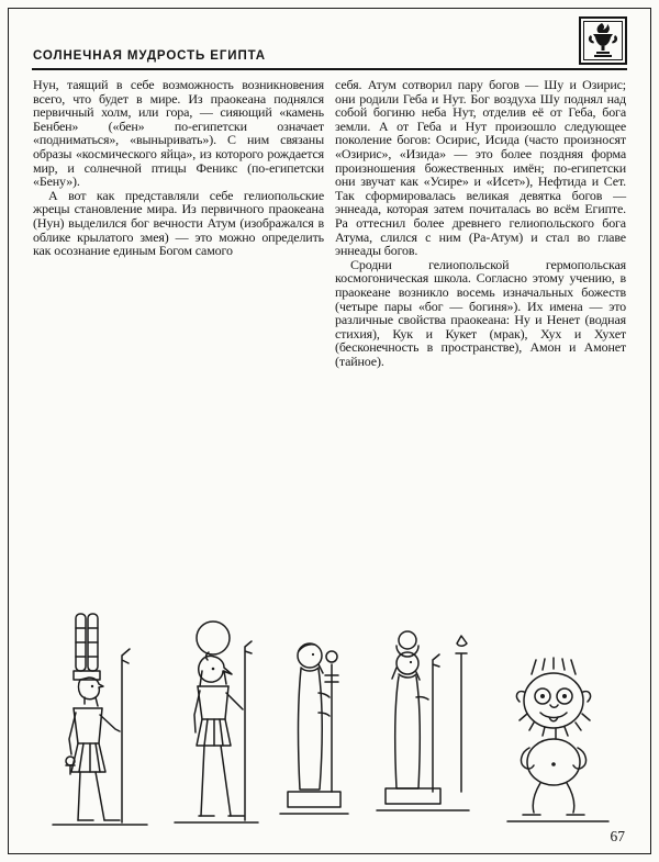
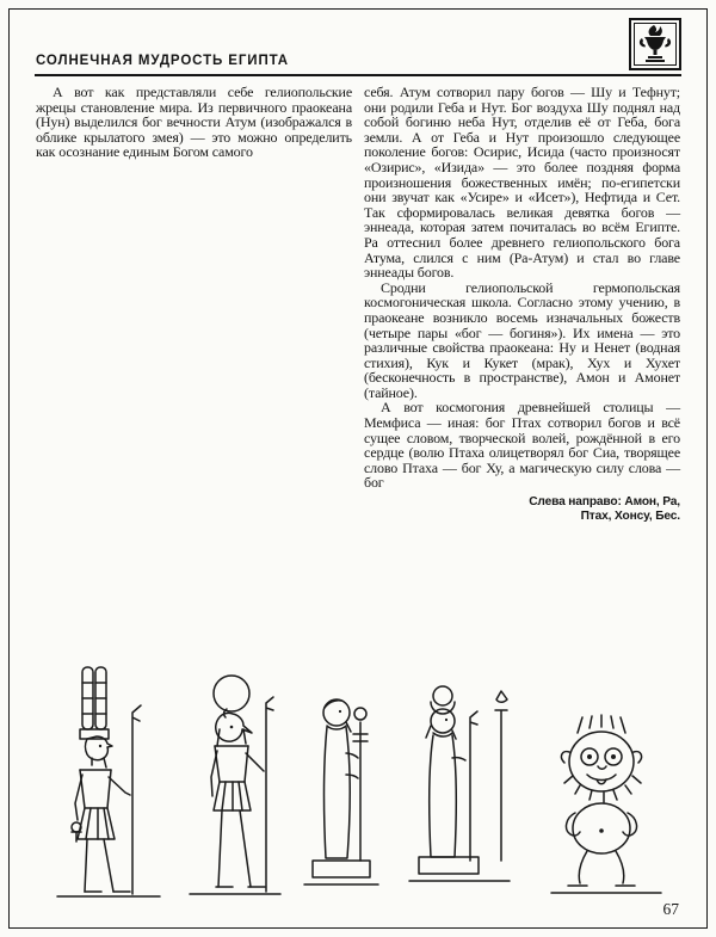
  СОЛНЕЧНАЯ МУДРОСТЬ ЕГИПТА
- Нун, таящий в себе возможность возникновения всего, что будет в мире. Из праокеана поднялся первичный холм, или гора, — сияющий «камень Бенбен» («бен» по-египетски означает «подниматься», «выныривать»). С ним связаны образы «космического яйца», из которого рождается мир, и солнечной птицы Феникс (по-египетски «Бену»).
  А вот как представляли себе гелиопольские жрецы становление мира. Из первичного праокеана (Нун) выделился бог вечности Атум (изображался в облике крылатого змея) — это можно определить как осознание единым Богом самого
- себя. Атум сотворил пару богов — Шу и Озирис; они родили Геба и Нут. Бог воздуха Шу поднял над собой богиню неба Нут, отделив её от Геба, бога земли. А от Геба и Нут произошло следующее поколение богов: Осирис, Исида (часто произносят «Озирис», «Изида» — это более поздняя форма произношения божественных имён; по-египетски они звучат как «Усире» и «Исет»), Нефтида и Сет. Так сформировалась великая девятка богов — эннеада, которая затем почиталась во всём Египте. Ра оттеснил более древнего гелиопольского бога Атума, слился с ним (Ра-Атум) и стал во главе эннеады богов.
+ себя. Атум сотворил пару богов — Шу и Тефнут; они родили Геба и Нут. Бог воздуха Шу поднял над собой богиню неба Нут, отделив её от Геба, бога земли. А от Геба и Нут произошло следующее поколение богов: Осирис, Исида (часто произносят «Озирис», «Изида» — это более поздняя форма произношения божественных имён; по-египетски они звучат как «Усире» и «Исет»), Нефтида и Сет. Так сформировалась великая девятка богов — эннеада, которая затем почиталась во всём Египте. Ра оттеснил более древнего гелиопольского бога Атума, слился с ним (Ра-Атум) и стал во главе эннеады богов.
  Сродни гелиопольской гермопольская космогоническая школа. Согласно этому учению, в праокеане возникло восемь изначальных божеств (четыре пары «бог — богиня»). Их имена — это различные свойства праокеана: Ну и Ненет (водная стихия), Кук и Кукет (мрак), Хух и Хухет (бесконечность в пространстве), Амон и Амонет (тайное).
+ А вот космогония древнейшей столицы — Мемфиса — иная: бог Птах сотворил богов и всё сущее словом, творческой волей, рождённой в его сердце (волю Птаха олицетворял бог Сиа, творящее слово Птаха — бог Ху, а магическую силу слова — бог
+ Слева направо: Амон, Ра, Птах, Хонсу, Бес.
  67
